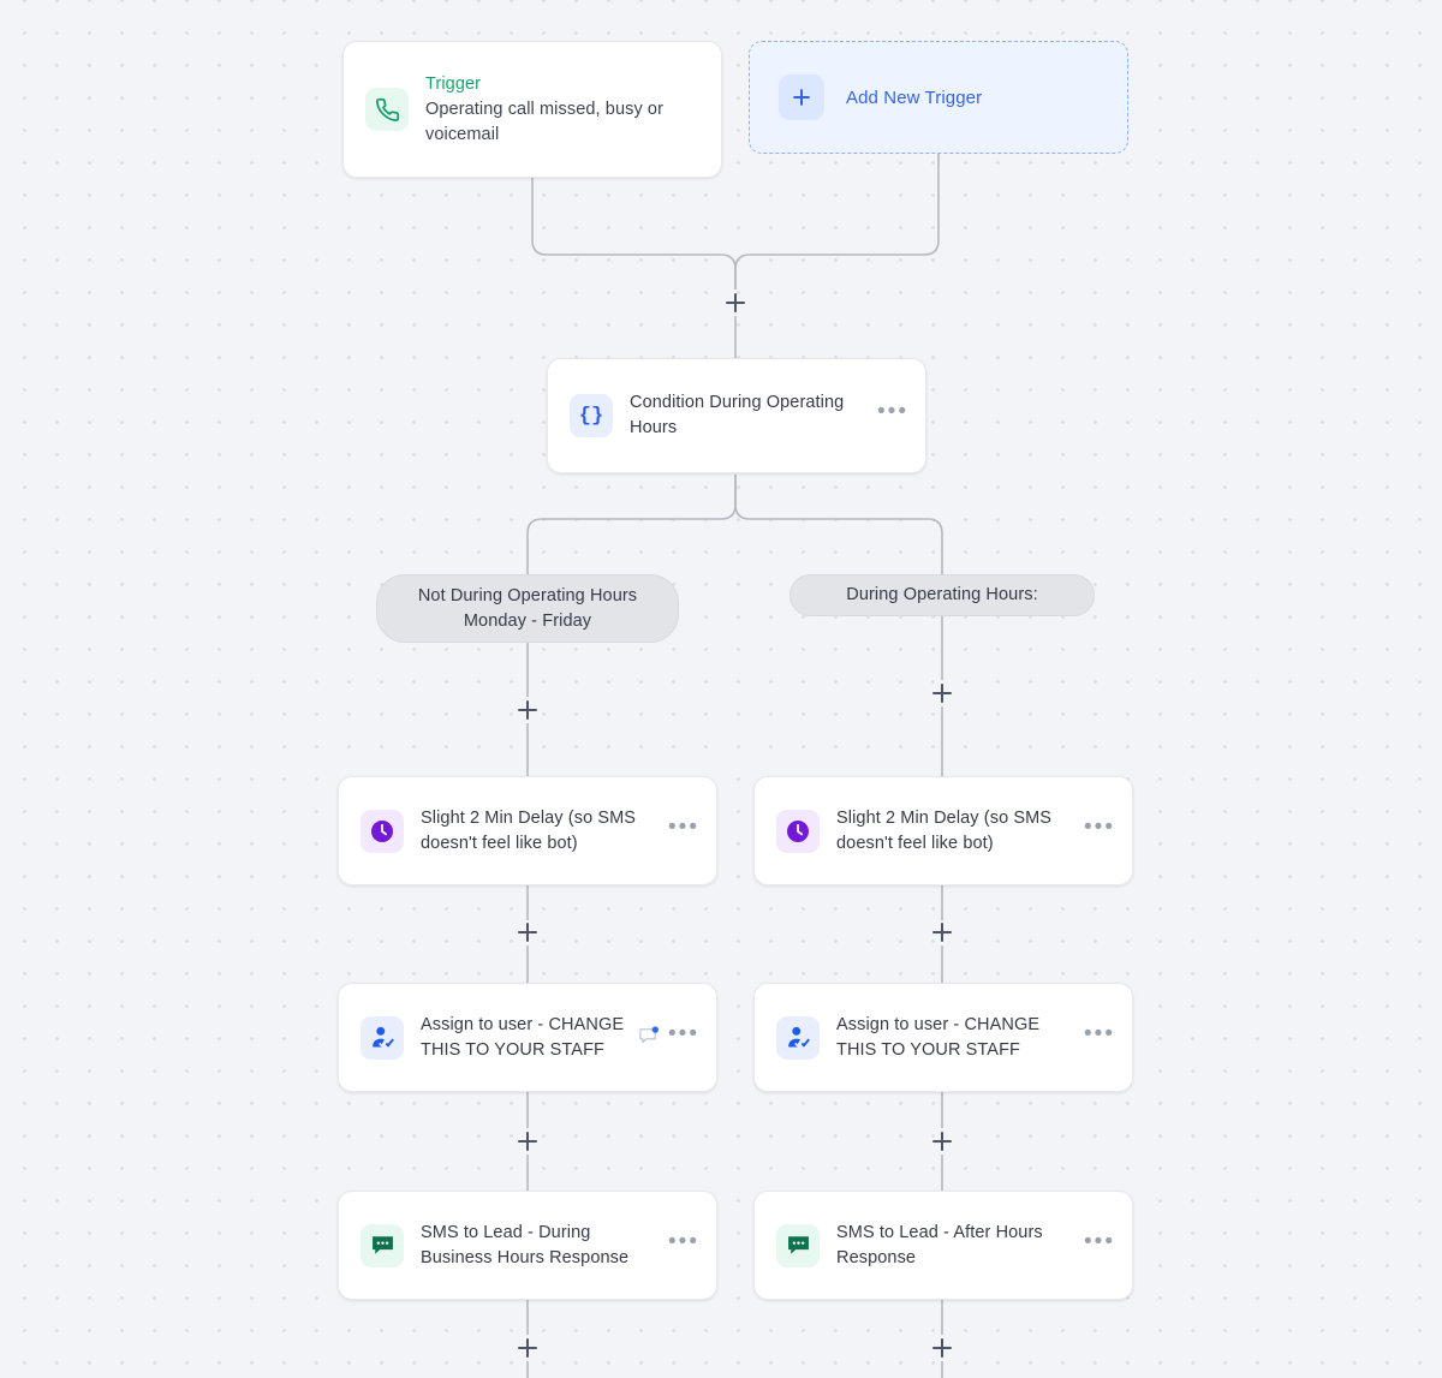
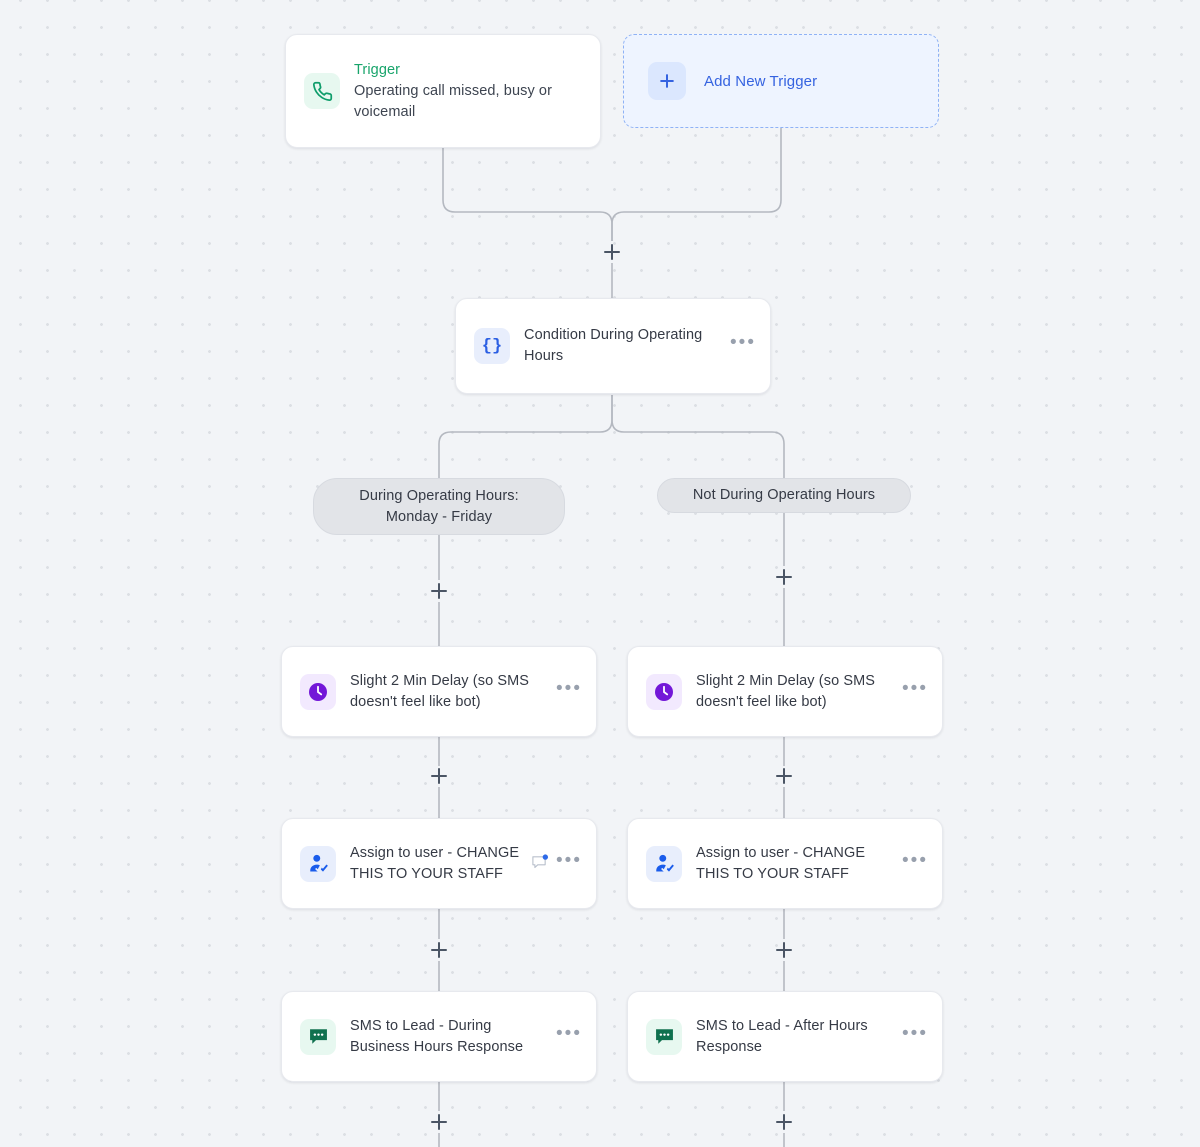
  Trigger
  Operating call missed, busy or voicemail
  Add New Trigger
  {}
  Condition During Operating Hours
  •••
- Not During Operating Hours
+ During Operating Hours:
  Monday - Friday
- During Operating Hours:
+ Not During Operating Hours
  Slight 2 Min Delay (so SMS doesn't feel like bot)
  •••
  Slight 2 Min Delay (so SMS doesn't feel like bot)
  •••
  Assign to user - CHANGE THIS TO YOUR STAFF
  •••
  Assign to user - CHANGE THIS TO YOUR STAFF
  •••
  SMS to Lead - During Business Hours Response
  •••
  SMS to Lead - After Hours Response
  •••
